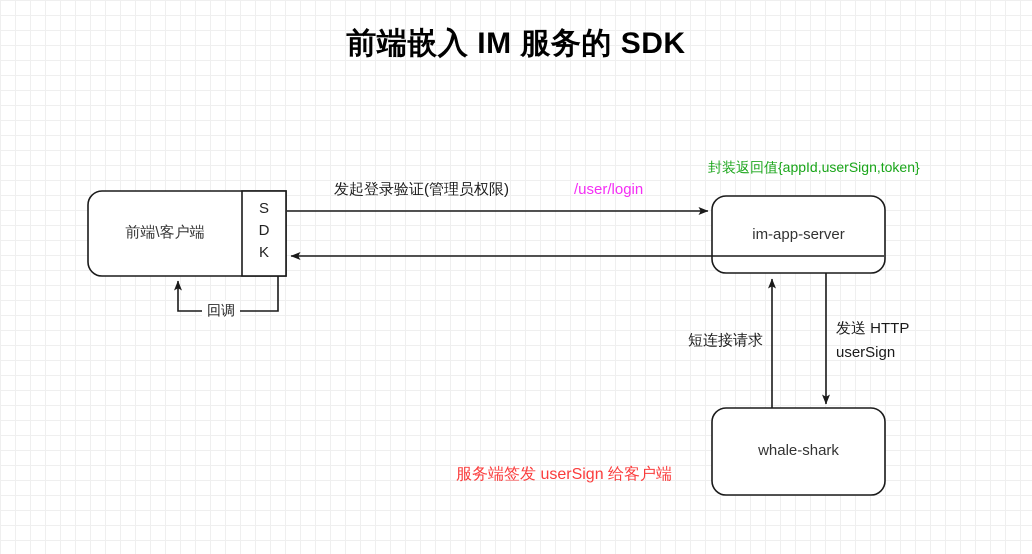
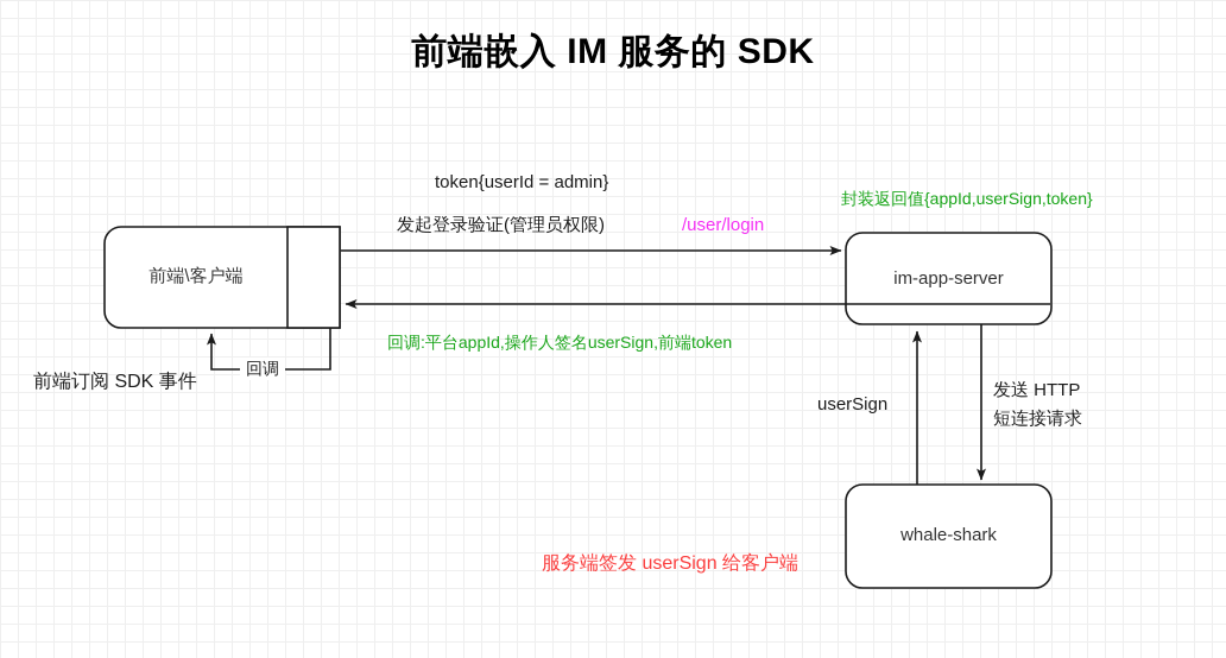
  前端嵌入 IM 服务的 SDK
  前端\客户端
- S
- D
- K
  im-app-server
  whale-shark
+ token{userId = admin}
  发起登录验证(管理员权限)
  /user/login
  封装返回值{appId,userSign,token}
+ 回调:平台appId,操作人签名userSign,前端token
  回调
- 短连接请求
+ userSign
  发送 HTTP
- userSign
+ 短连接请求
+ 前端订阅 SDK 事件
  服务端签发 userSign 给客户端
